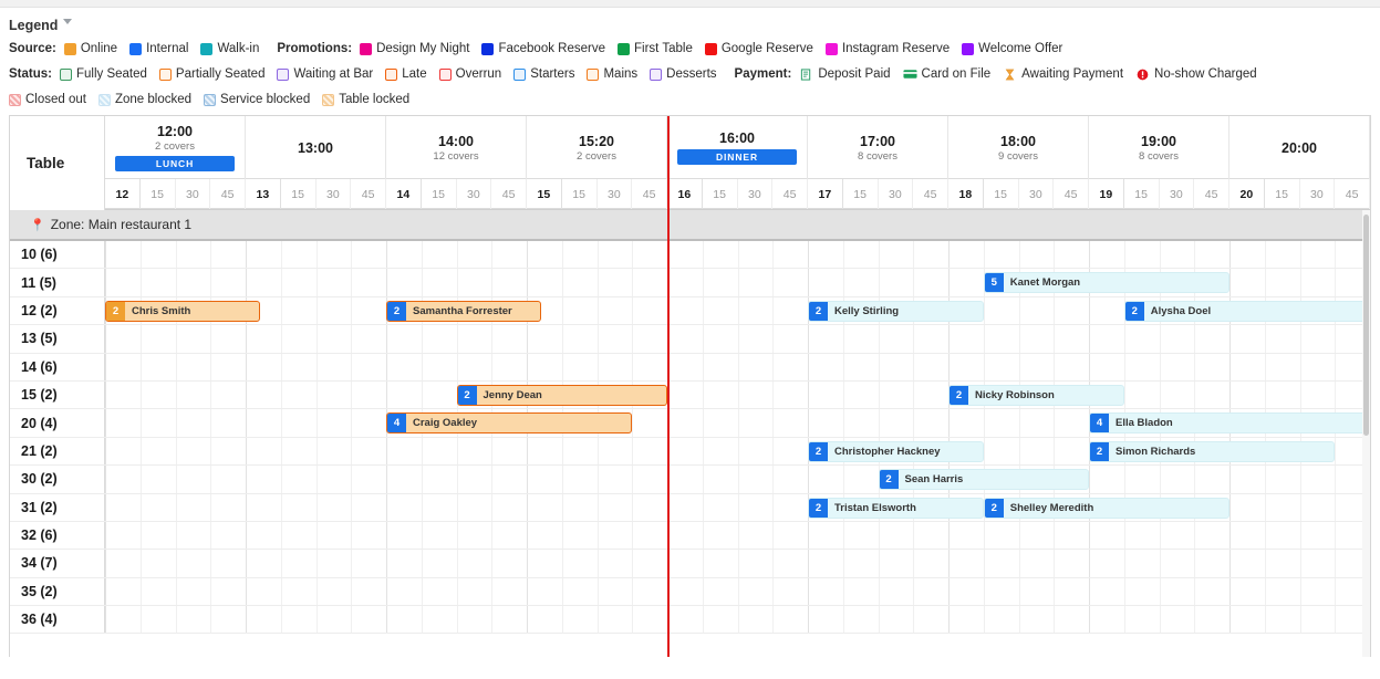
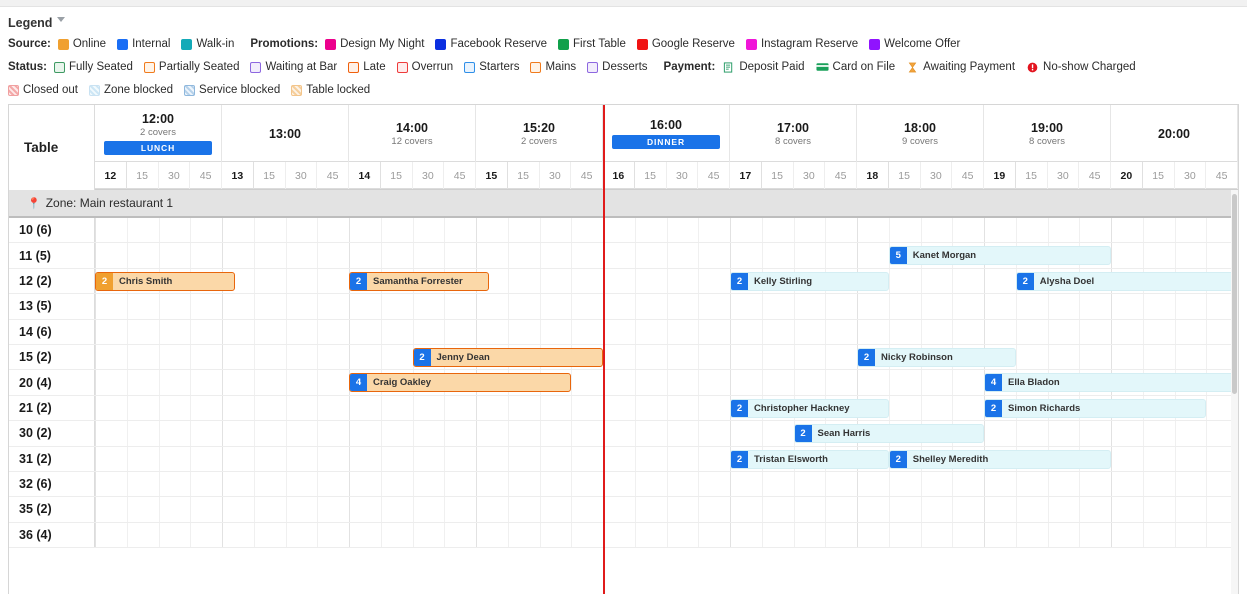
  Legend
  Source:
  Online
  Internal
  Walk-in
  Promotions:
  Design My Night
  Facebook Reserve
  First Table
  Google Reserve
  Instagram Reserve
  Welcome Offer
  Status:
  Fully Seated
  Partially Seated
  Waiting at Bar
  Late
  Overrun
  Starters
  Mains
  Desserts
  Payment:
  Deposit Paid
  Card on File
  Awaiting Payment
  No-show Charged
  Closed out
  Zone blocked
  Service blocked
  Table locked
  Table
  12:00
  2 covers
  LUNCH
  13:00
  14:00
  12 covers
  15:20
  2 covers
  16:00
  DINNER
  17:00
  8 covers
  18:00
  9 covers
  19:00
  8 covers
  20:00
  12
  15
  30
  45
  13
  15
  30
  45
  14
  15
  30
  45
  15
  15
  30
  45
  16
  15
  30
  45
  17
  15
  30
  45
  18
  15
  30
  45
  19
  15
  30
  45
  20
  15
  30
  45
  📍
  Zone: Main restaurant 1
  10 (6)
  11 (5)
  5
  Kanet Morgan
  12 (2)
  2
  Chris Smith
  2
  Samantha Forrester
  2
  Kelly Stirling
  2
  Alysha Doel
  13 (5)
  14 (6)
  15 (2)
  2
  Jenny Dean
  2
  Nicky Robinson
  20 (4)
  4
  Craig Oakley
  4
  Ella Bladon
  21 (2)
  2
  Christopher Hackney
  2
  Simon Richards
  30 (2)
  2
  Sean Harris
  31 (2)
  2
  Tristan Elsworth
  2
  Shelley Meredith
  32 (6)
- 34 (7)
  35 (2)
  36 (4)
